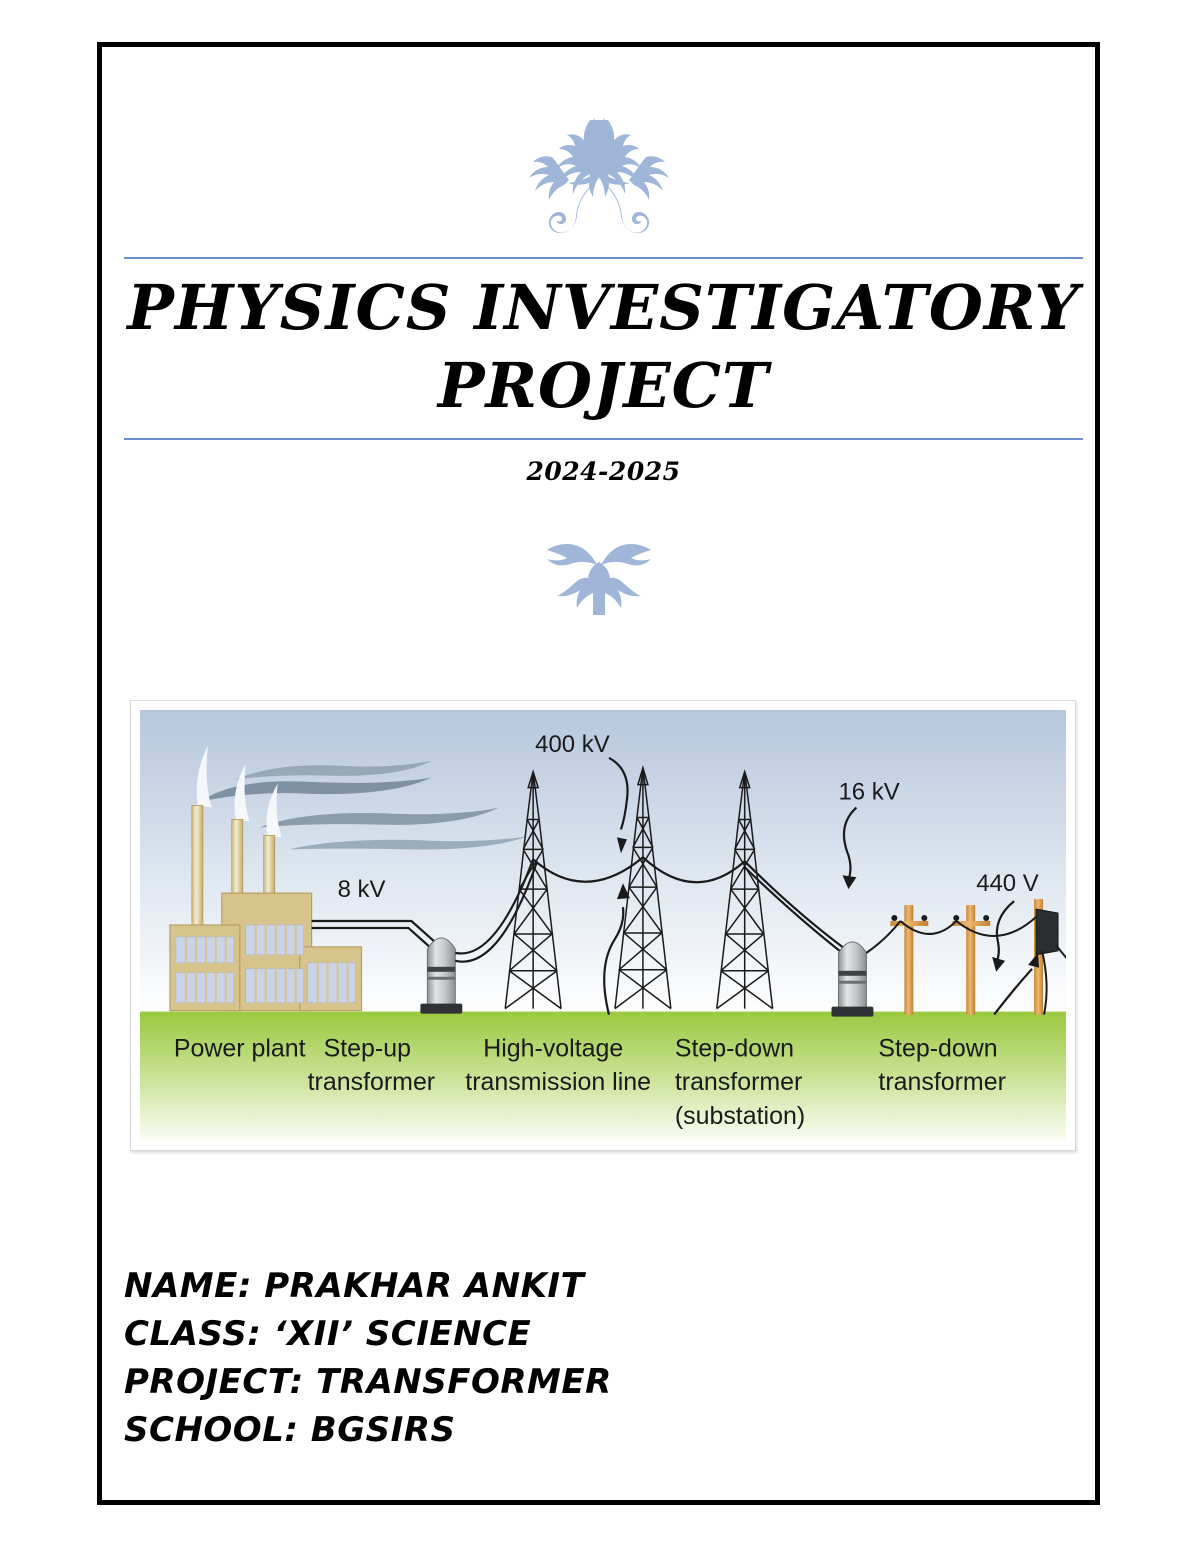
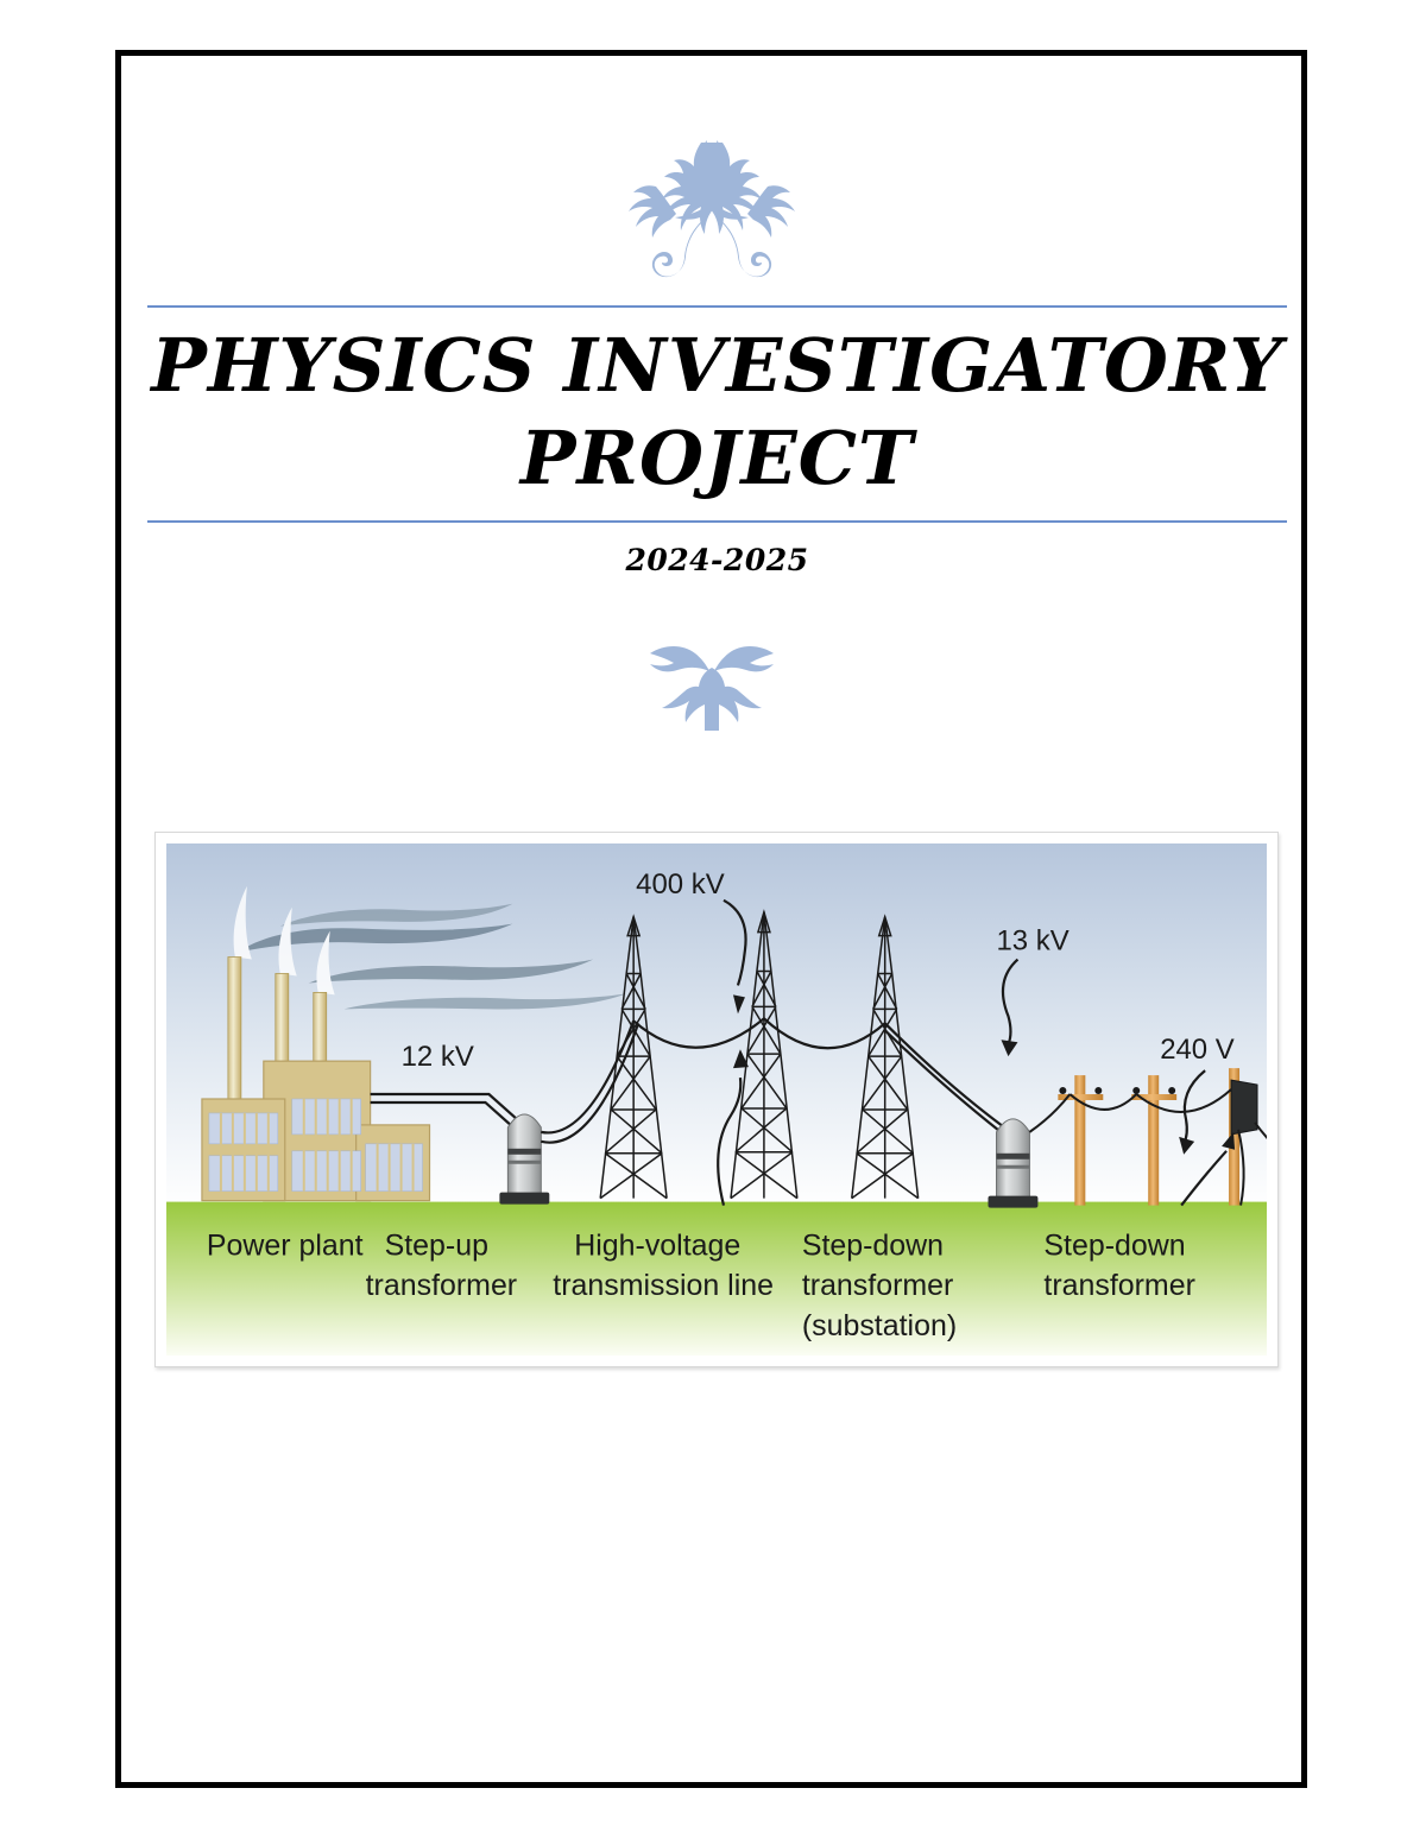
  PHYSICS INVESTIGATORY
  PROJECT
  2024-2025
- 8 kV
+ 12 kV
  400 kV
- 16 kV
+ 13 kV
- 440 V
+ 240 V
  Power plant
  Step-up
  transformer
  High-voltage
  transmission line
  Step-down
  transformer
  (substation)
  Step-down
  transformer
- NAME: PRAKHAR ANKIT
- CLASS: ‘XII’ SCIENCE
- PROJECT: TRANSFORMER
- SCHOOL: BGSIRS
